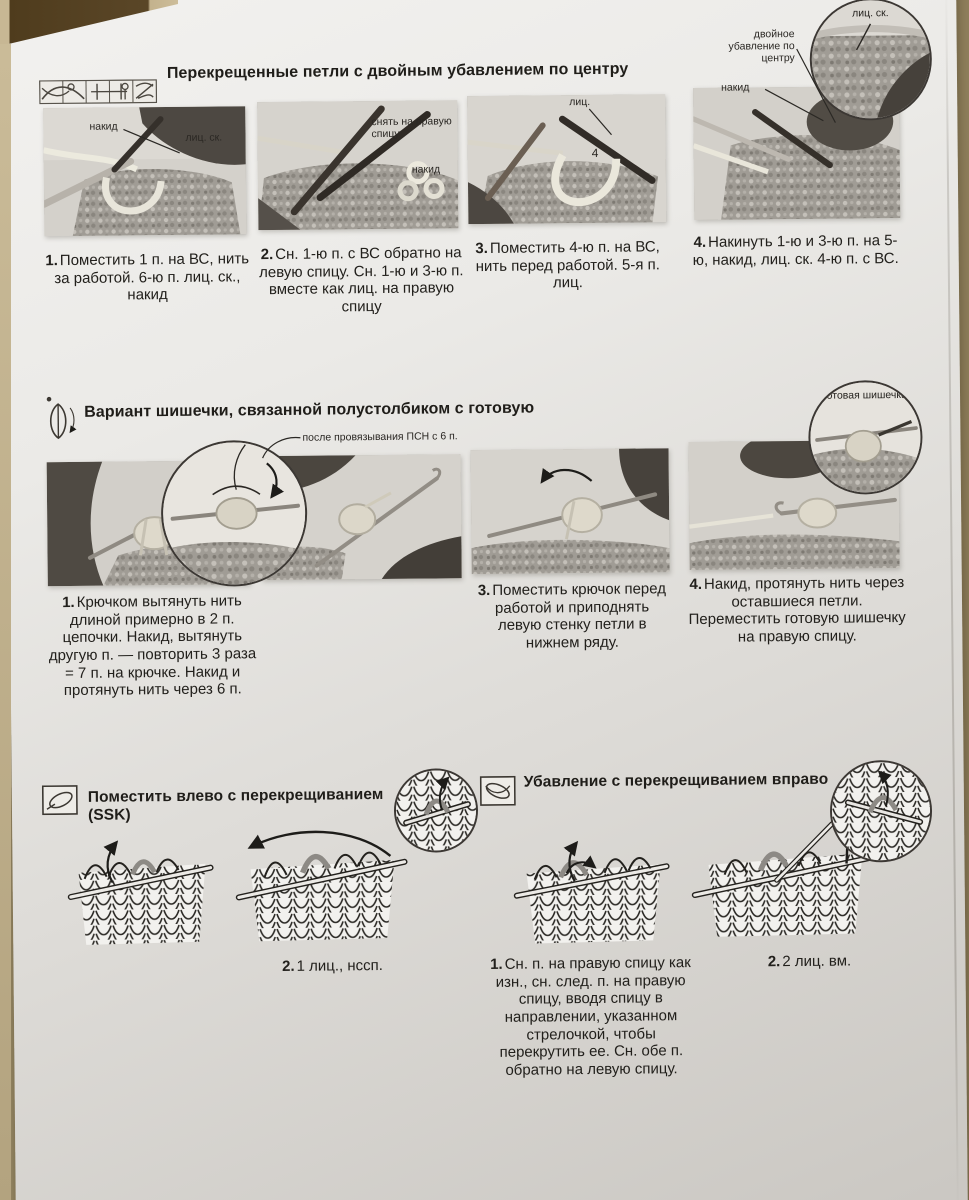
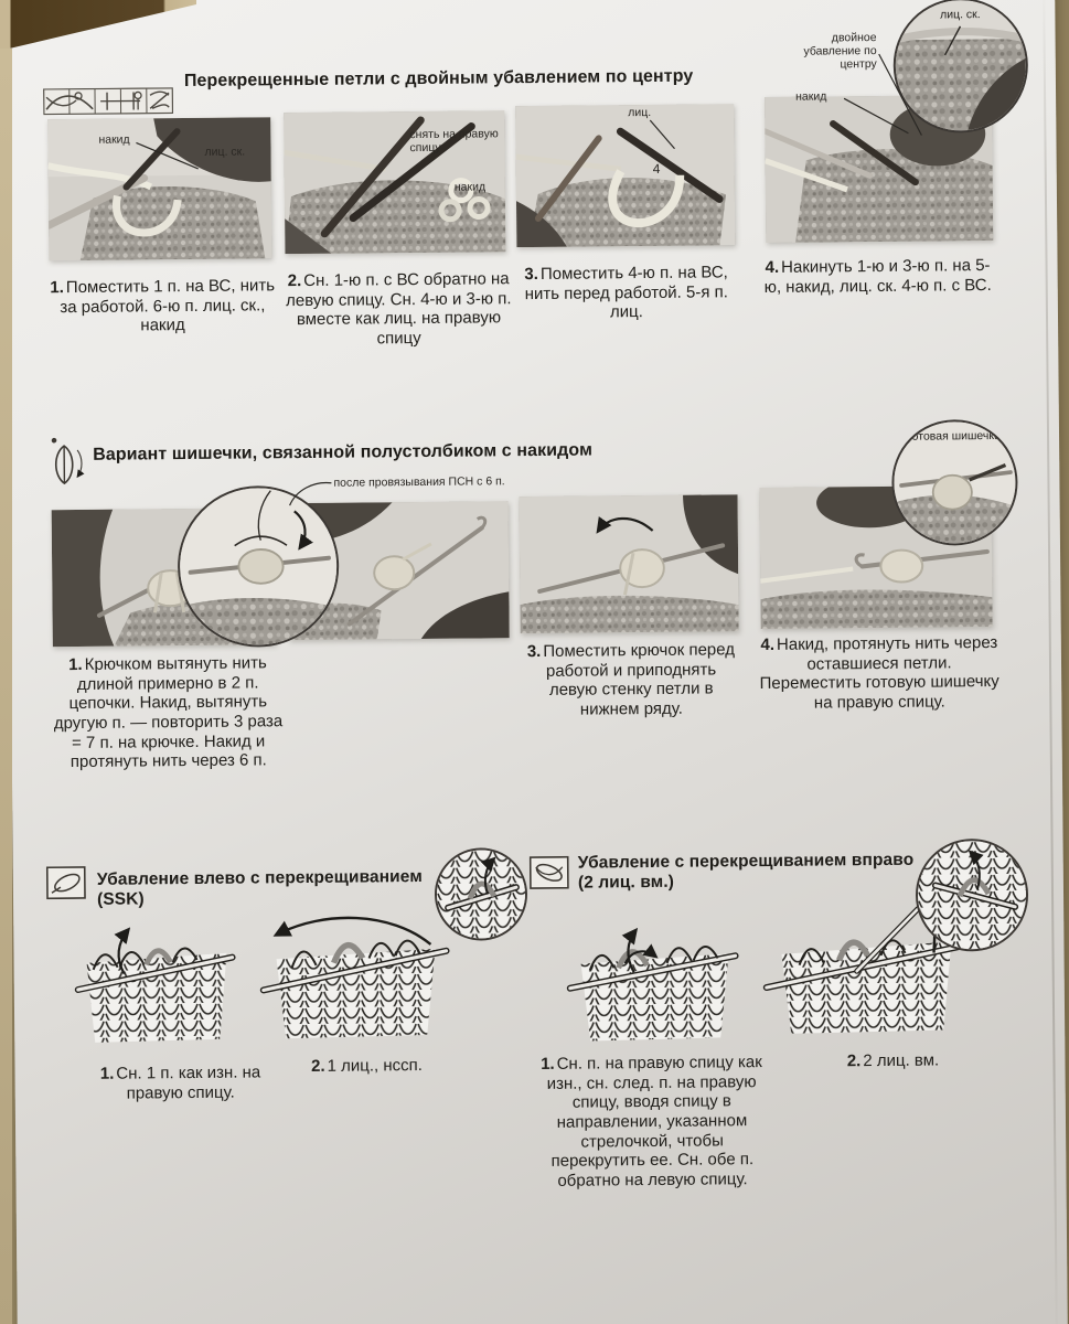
  Перекрещенные петли с двойным убавлением по центру
  двойное убавление по центру
  накид
  лиц. ск.
  накид
  лиц. ск.
  снять на правую спицу
  накид
  лиц.
  4
  1.Поместить 1 п. на ВС, нить за работой. 6-ю п. лиц. ск., накид
- 2.Сн. 1-ю п. с ВС обратно на левую спицу. Сн. 1-ю и 3-ю п. вместе как лиц. на правую спицу
+ 2.Сн. 1-ю п. с ВС обратно на левую спицу. Сн. 4-ю и 3-ю п. вместе как лиц. на правую спицу
  3.Поместить 4-ю п. на ВС, нить перед работой. 5-я п. лиц.
  4.Накинуть 1-ю и 3-ю п. на 5-ю, накид, лиц. ск. 4-ю п. с ВС.
- Вариант шишечки, связанной полустолбиком с готовую
+ Вариант шишечки, связанной полустолбиком с накидом
  после провязывания ПСН с 6 п.
  готовая шишечка
  1.Крючком вытянуть нить длиной примерно в 2 п. цепочки. Накид, вытянуть другую п. — повторить 3 раза = 7 п. на крючке. Накид и протянуть нить через 6 п.
  3.Поместить крючок перед работой и приподнять левую стенку петли в нижнем ряду.
  4.Накид, протянуть нить через оставшиеся петли. Переместить готовую шишечку на правую спицу.
- Поместить влево с перекрещиванием (SSK)
+ Убавление влево с перекрещиванием (SSK)
+ 1.Сн. 1 п. как изн. на правую спицу.
  2.1 лиц., нссп.
  Убавление с перекрещиванием вправо
+ (2 лиц. вм.)
  1.Сн. п. на правую спицу как изн., сн. след. п. на правую спицу, вводя спицу в направлении, указанном стрелочкой, чтобы перекрутить ее. Сн. обе п. обратно на левую спицу.
  2.2 лиц. вм.
